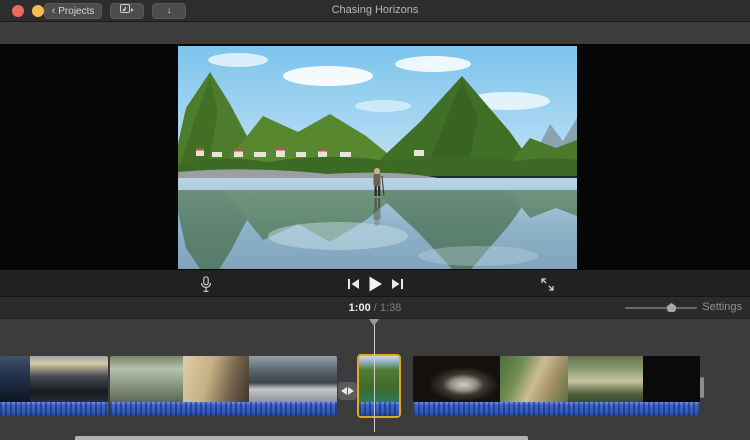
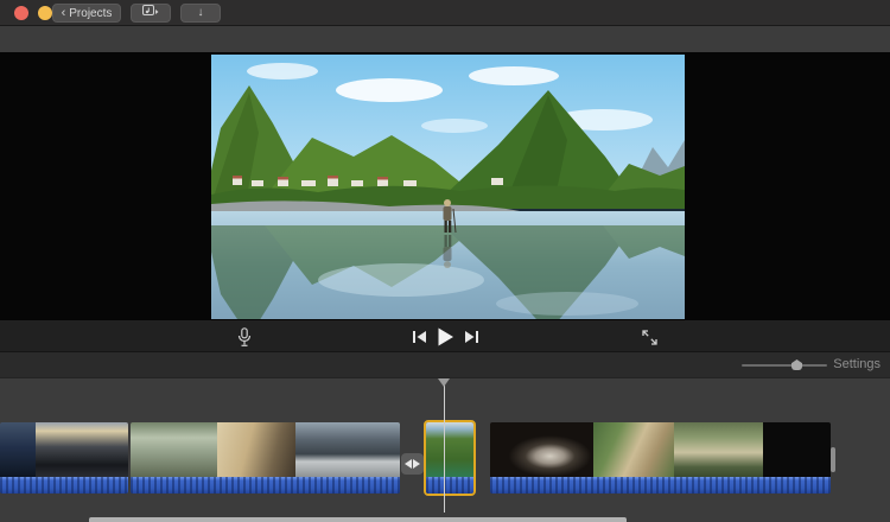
  ‹
  Projects
  ↓
- Chasing Horizons
- 1:00 / 1:38
  Settings
